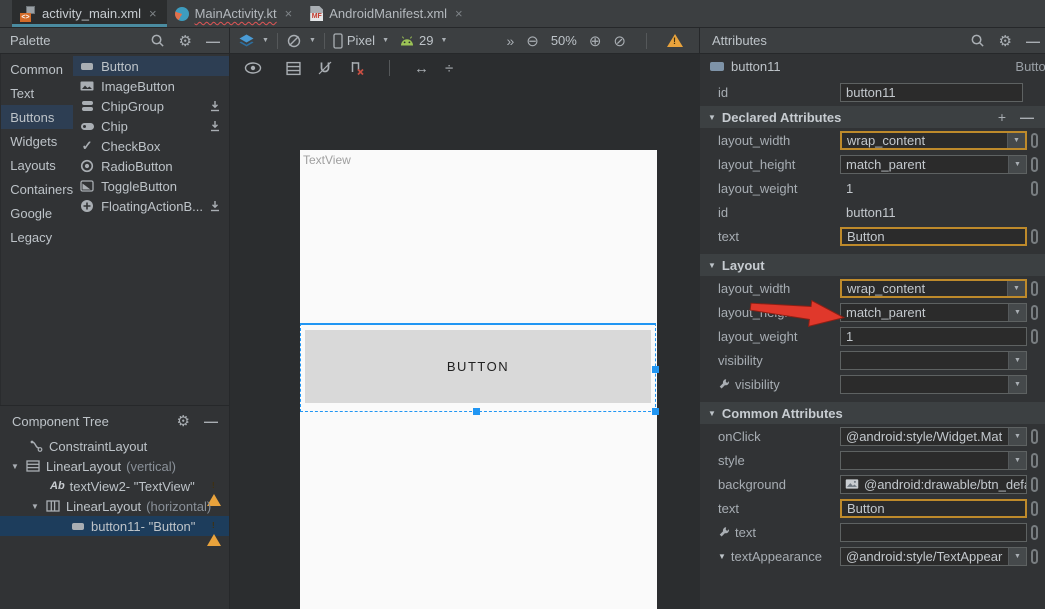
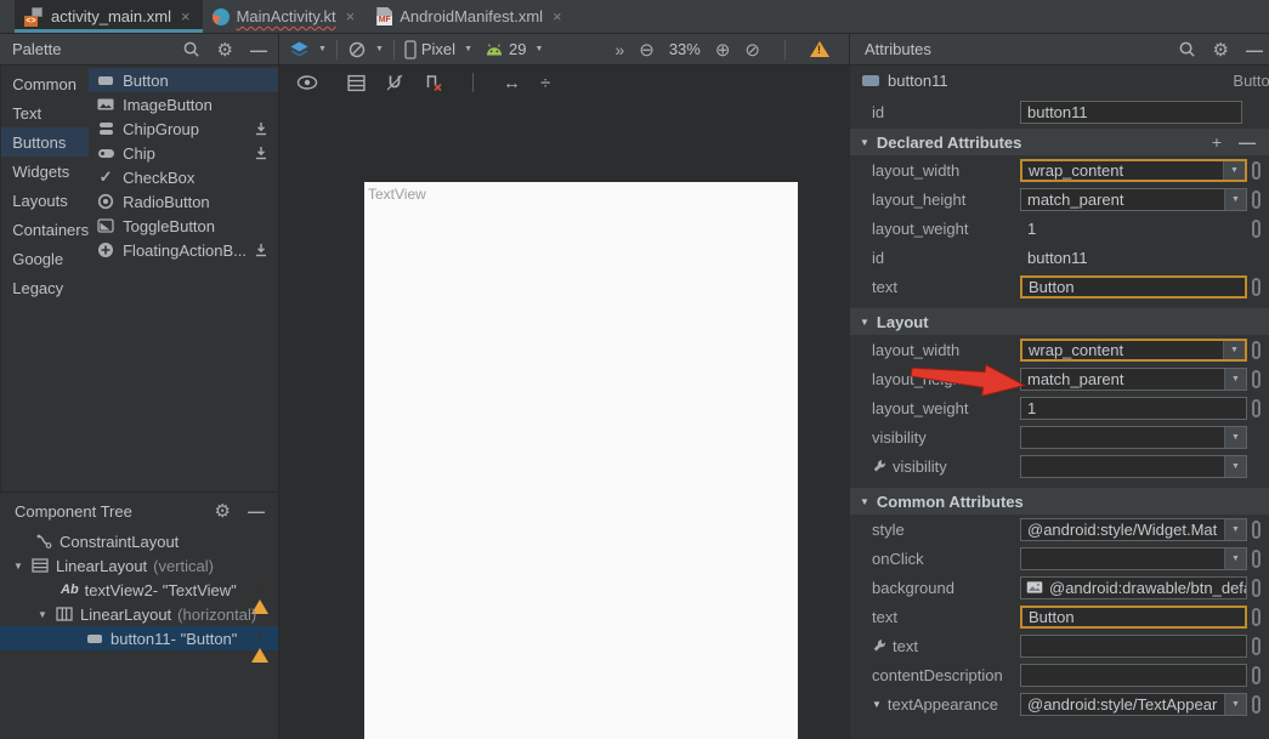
  activity_main.xml
  ×
  MainActivity.kt
  ×
  AndroidManifest.xml
  ×
  Palette
  ⚙
  —
  Pixel
  29
  »
  ⊖
- 50%
+ 33%
  ⊕
  ⊘
  Attributes
  ⚙
  —
  Common
  Text
  Buttons
  Widgets
  Layouts
  Containers
  Google
  Legacy
  Button
  ImageButton
  ChipGroup
  Chip
  ✓
  CheckBox
  RadioButton
  ToggleButton
  FloatingActionB...
  Component Tree
  ⚙
  —
  ConstraintLayout
  ▼
  LinearLayout
  (vertical)
  Ab
  textView2- "TextView"
  ▼
  LinearLayout
  (horizontal)
  button11- "Button"
  ↔
  ÷
  TextView
- BUTTON
  button11
  Butto
  id
  button11
  ▼
  Declared Attributes
  +
  —
  layout_width
  wrap_content
  layout_height
  match_parent
  layout_weight
  1
  id
  button11
  text
  Button
  ▼
  Layout
  layout_width
  wrap_content
  match_parent
  layout_weight
  1
  visibility
  visibility
  ▼
  Common Attributes
- onClick
+ style
  @android:style/Widget.Mat
- style
+ onClick
  background
  @android:drawable/btn_def
  text
  Button
  text
+ contentDescription
  ▼
  textAppearance
  @android:style/TextAppear
